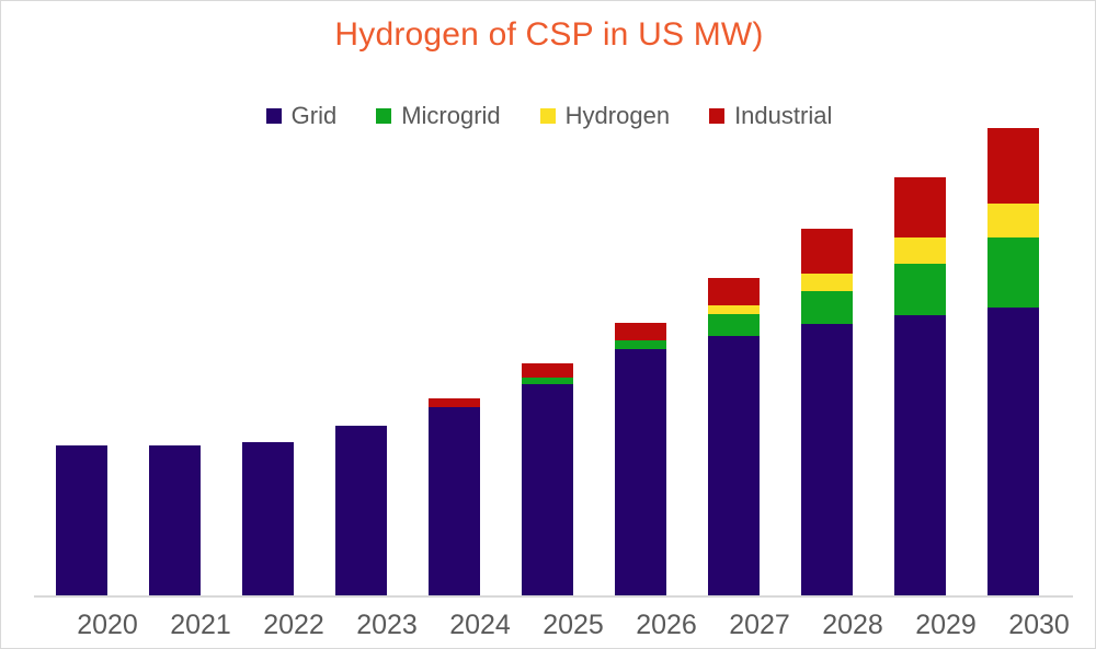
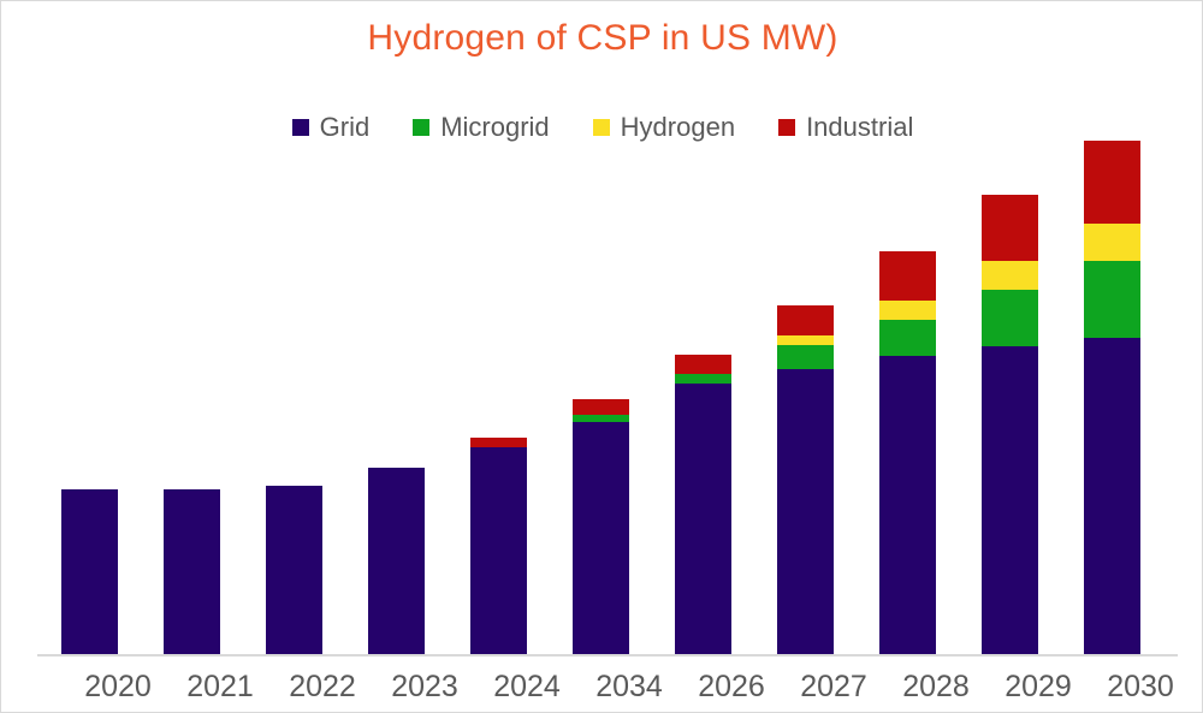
  Hydrogen of CSP in US MW)
  Grid
  Microgrid
  Hydrogen
  Industrial
  2020
  2021
  2022
  2023
  2024
- 2025
+ 2034
  2026
  2027
  2028
  2029
  2030
